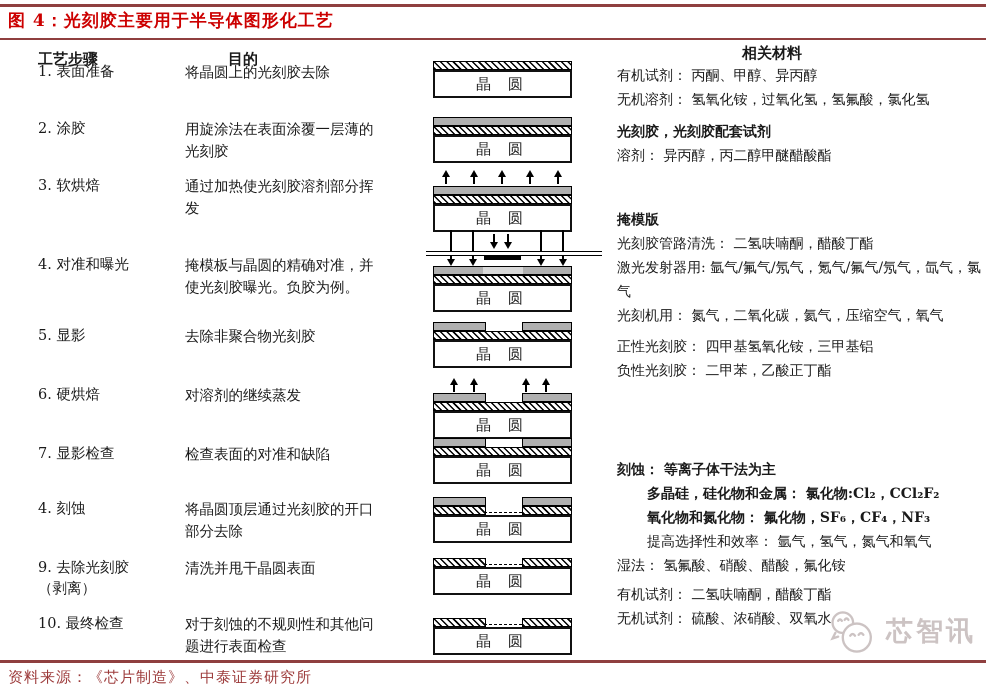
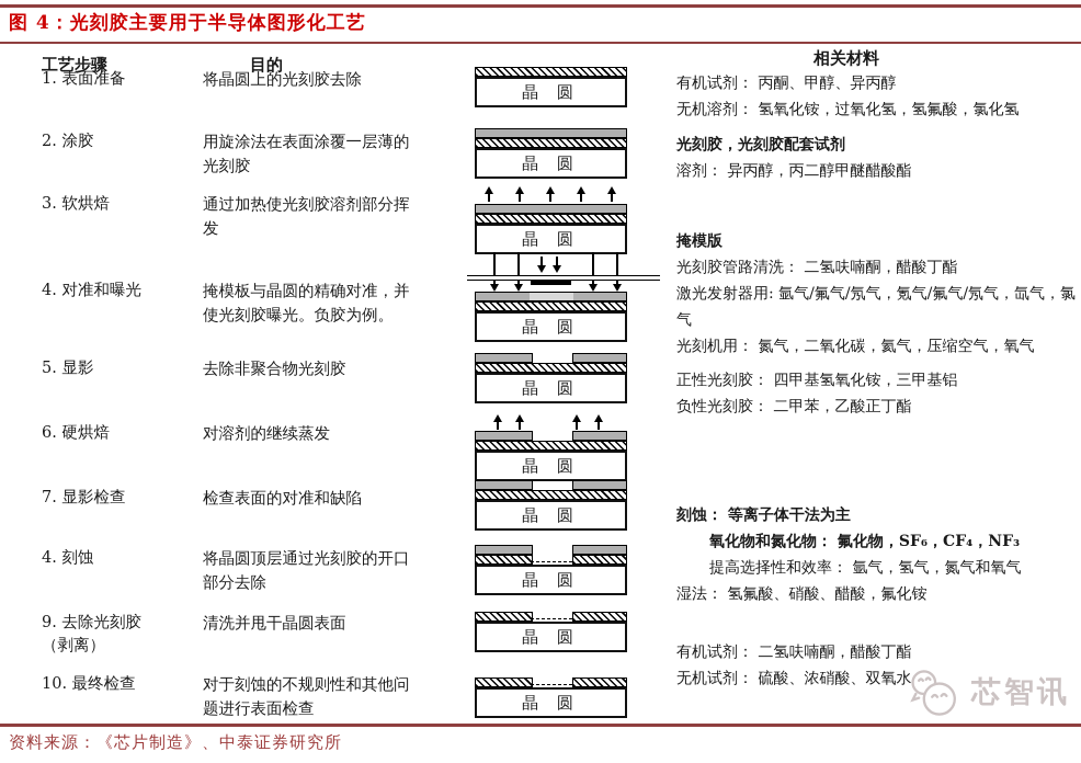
  图 4：光刻胶主要用于半导体图形化工艺
  工艺步骤
  目的
  相关材料
  1. 表面准备
  将晶圆上的光刻胶去除
  2. 涂胶
  用旋涂法在表面涂覆一层薄的光刻胶
  3. 软烘焙
  通过加热使光刻胶溶剂部分挥发
  4. 对准和曝光
  掩模板与晶圆的精确对准，并使光刻胶曝光。负胶为例。
  5. 显影
  去除非聚合物光刻胶
  6. 硬烘焙
  对溶剂的继续蒸发
  7. 显影检查
  检查表面的对准和缺陷
  4. 刻蚀
  将晶圆顶层通过光刻胶的开口部分去除
  9. 去除光刻胶
  （剥离）
  清洗并甩干晶圆表面
  10. 最终检查
  对于刻蚀的不规则性和其他问题进行表面检查
  晶 圆
  晶 圆
  晶 圆
  晶 圆
  晶 圆
  晶 圆
  晶 圆
  晶 圆
  晶 圆
  晶 圆
  有机试剂： 丙酮、甲醇、异丙醇
  无机溶剂： 氢氧化铵，过氧化氢，氢氟酸，氯化氢
  光刻胶，光刻胶配套试剂
  溶剂： 异丙醇，丙二醇甲醚醋酸酯
  掩模版
  光刻胶管路清洗： 二氢呋喃酮，醋酸丁酯
  激光发射器用: 氩气/氟气/氖气，氪气/氟气/氖气，氙气，氯气
  光刻机用： 氮气，二氧化碳，氦气，压缩空气，氧气
  正性光刻胶： 四甲基氢氧化铵，三甲基铝
  负性光刻胶： 二甲苯，乙酸正丁酯
  刻蚀： 等离子体干法为主
- 多晶硅，硅化物和金属： 氯化物:Cl₂，CCl₂F₂
  氧化物和氮化物： 氟化物，SF₆，CF₄，NF₃
  提高选择性和效率： 氩气，氢气，氮气和氧气
  湿法： 氢氟酸、硝酸、醋酸，氟化铵
  有机试剂： 二氢呋喃酮，醋酸丁酯
  无机试剂： 硫酸、浓硝酸、双氧水
  芯智讯
  资料来源：《芯片制造》、中泰证券研究所
